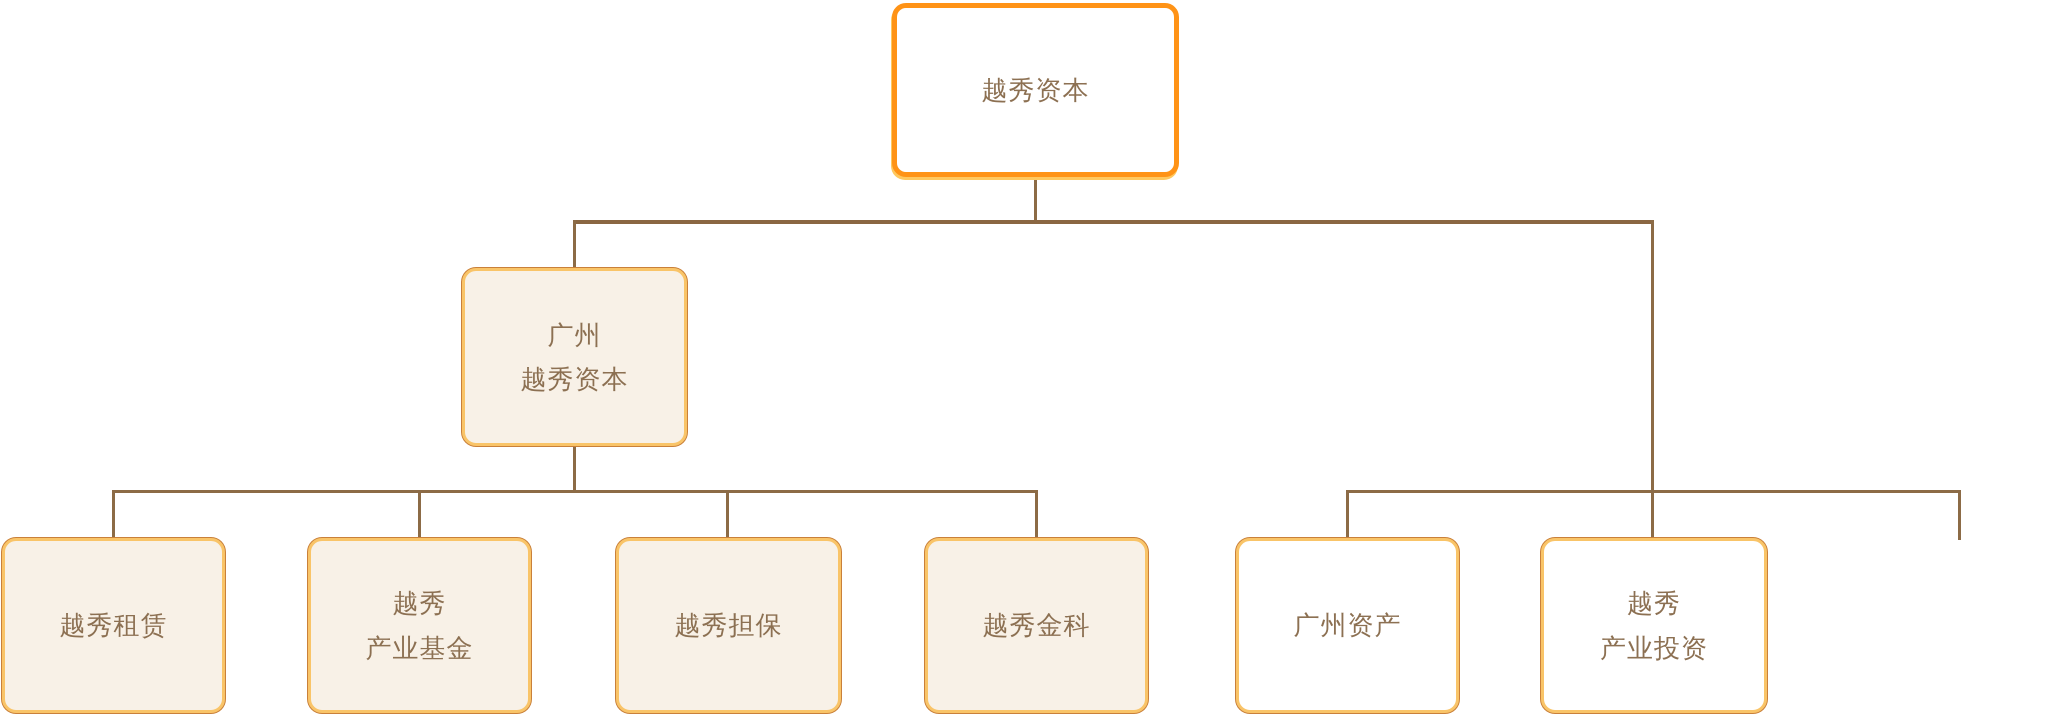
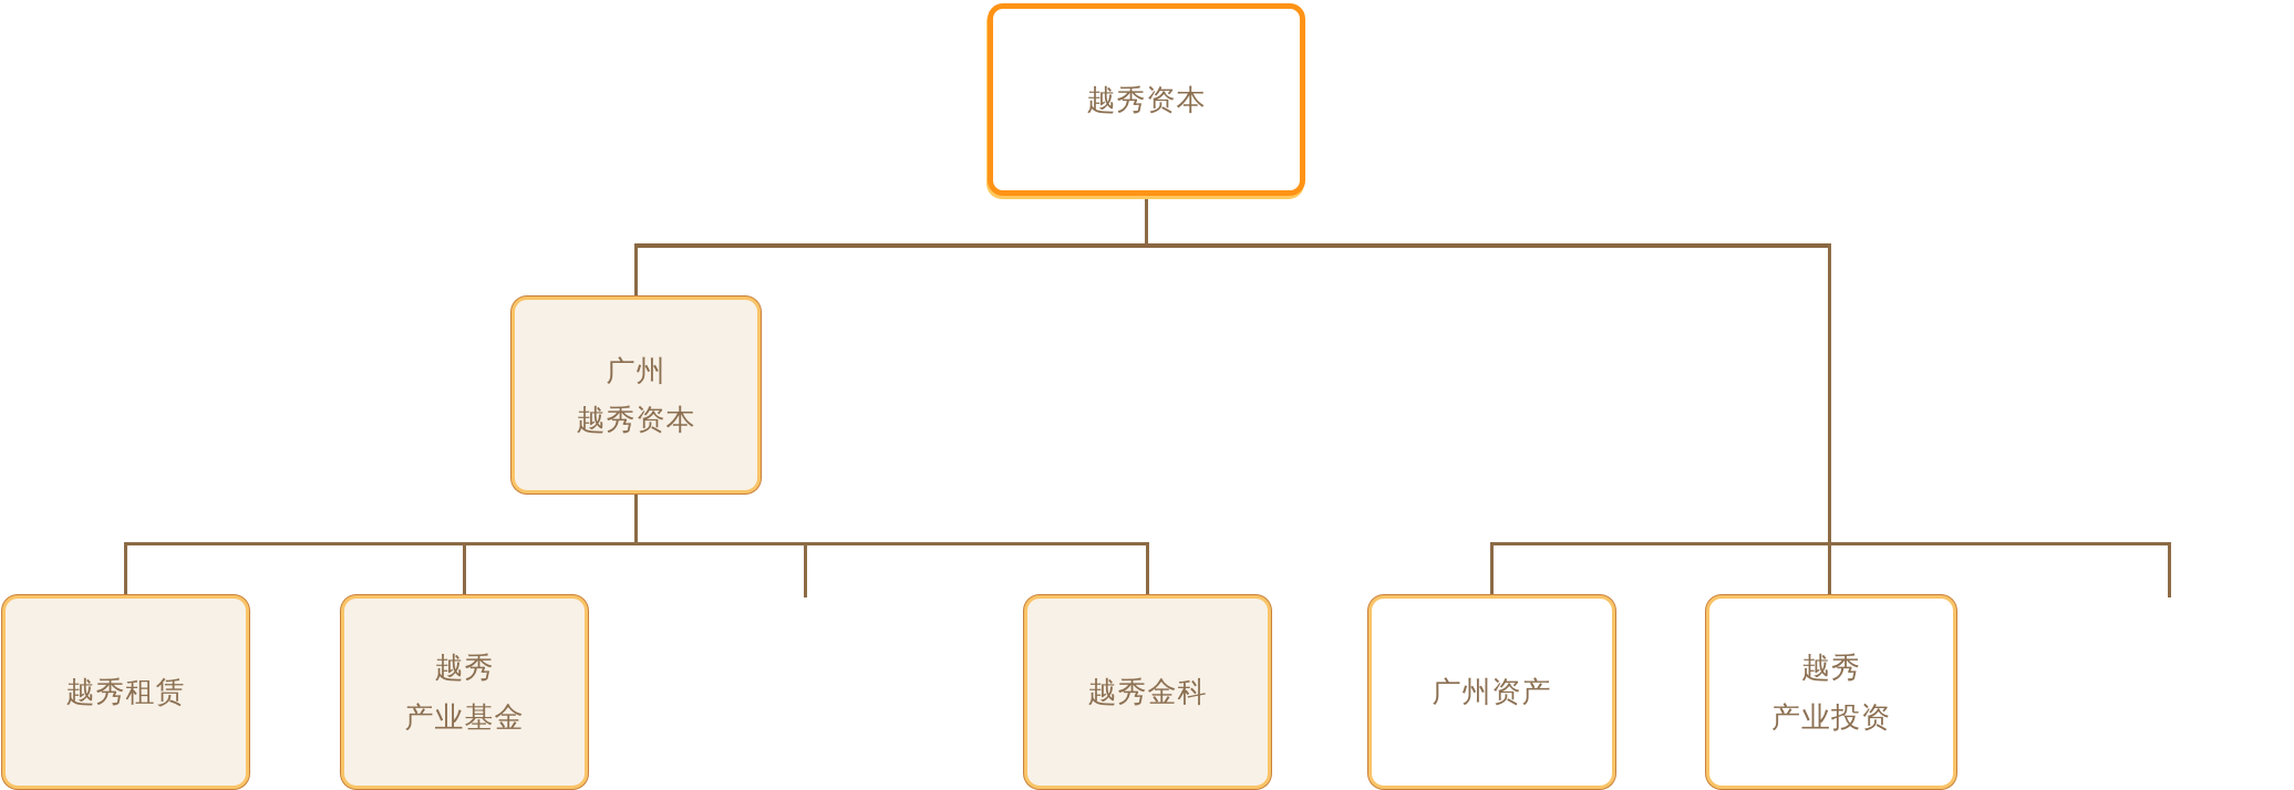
  越秀资本
  广州
  越秀资本
  越秀租赁
  越秀
  产业基金
- 越秀担保
  越秀金科
  广州资产
  越秀
  产业投资
